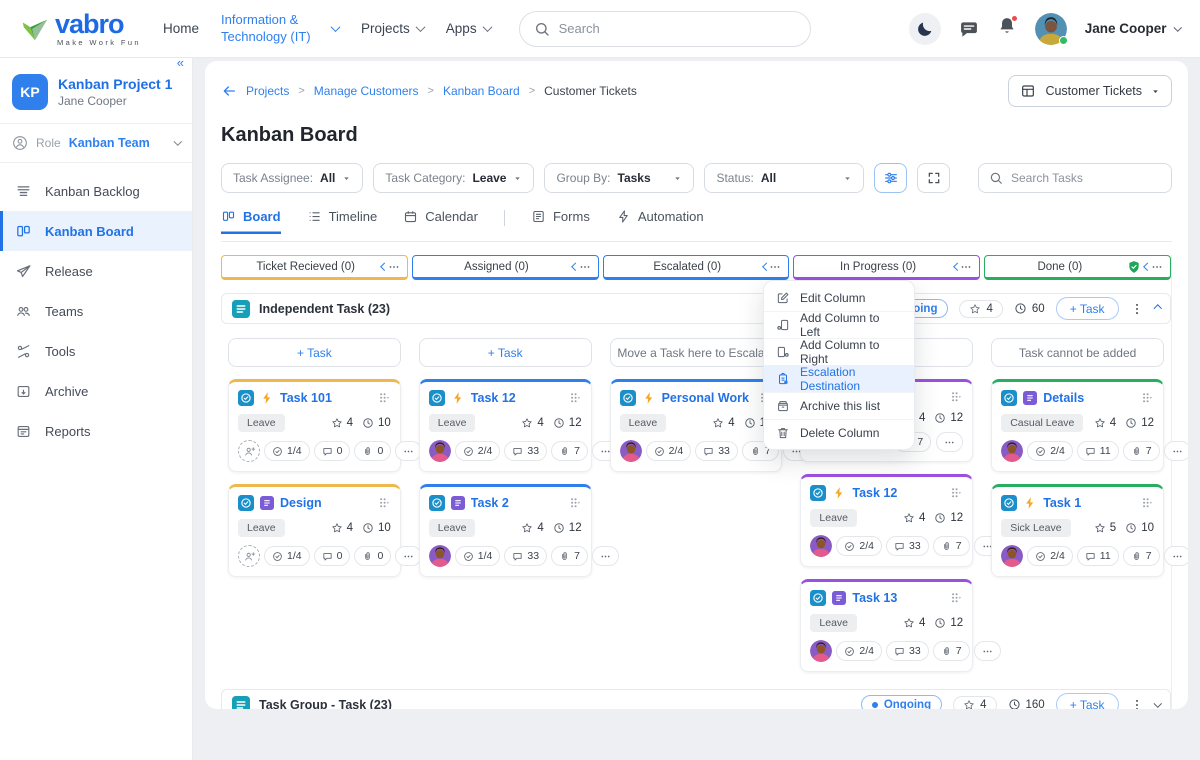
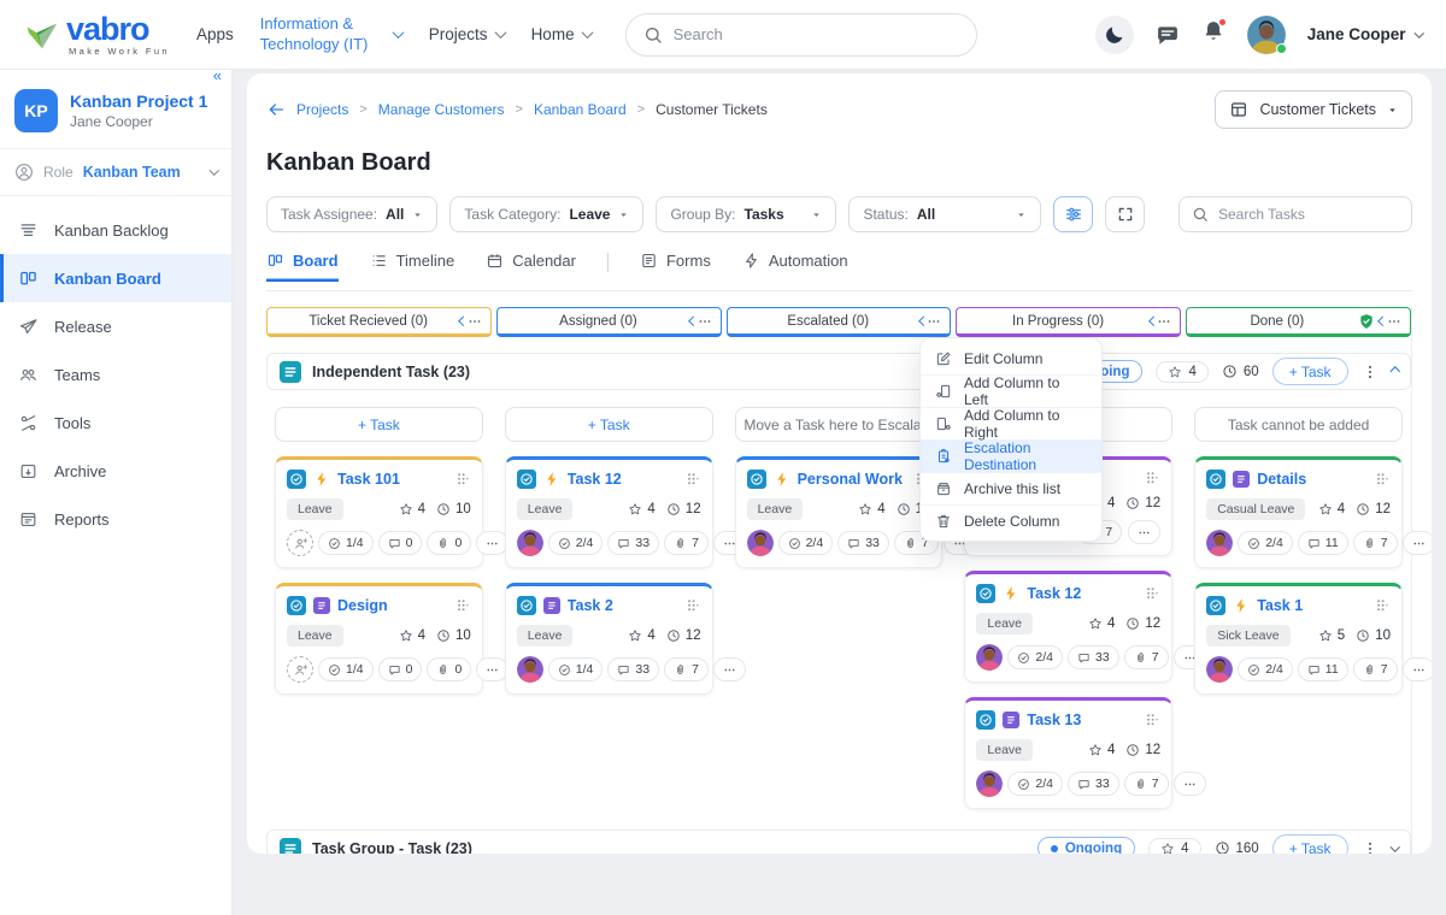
  vabro
  Make Work Fun
- Home
+ Apps
  Information & Technology (IT)
  Projects
- Apps
+ Home
  Search
  Jane Cooper
  «
  KP
  Kanban Project 1
  Jane Cooper
  Role
  Kanban Team
  Kanban Backlog
  Kanban Board
  Release
  Teams
  Tools
  Archive
  Reports
  Projects
  >
  Manage Customers
  >
  Kanban Board
  >
  Customer Tickets
  Customer Tickets
  Kanban Board
  Task Assignee:
  All
  Task Category:
  Leave
  Group By:
  Tasks
  Status:
  All
  Search Tasks
  Board
  Timeline
  Calendar
  Forms
  Automation
  Ticket Recieved (0)
  Assigned (0)
  Escalated (0)
  In Progress (0)
  Done (0)
  Independent Task (23)
  4
  60
  + Task
  + Task
  Task 101
  Leave
  4
  10
  1/4
  0
  0
  Design
  Leave
  4
  10
  1/4
  0
  0
  + Task
  Task 12
  Leave
  4
  12
  2/4
  33
  7
  Task 2
  Leave
  4
  12
  1/4
  33
  7
  Move a Task here to Escala
  Personal Work
  Leave
  4
  2/4
  33
  7
  4
  12
  7
  Task 12
  Leave
  4
  12
  2/4
  33
  7
  Task 13
  Leave
  4
  12
  2/4
  33
  7
  Task cannot be added
  Details
  Casual Leave
  4
  12
  2/4
  11
  7
  Task 1
  Sick Leave
  5
  10
  2/4
  11
  7
  Task Group - Task (23)
  Ongoing
  4
  160
  + Task
  Edit Column
  Add Column to Left
  Add Column to Right
  Escalation Destination
  Archive this list
  Delete Column
